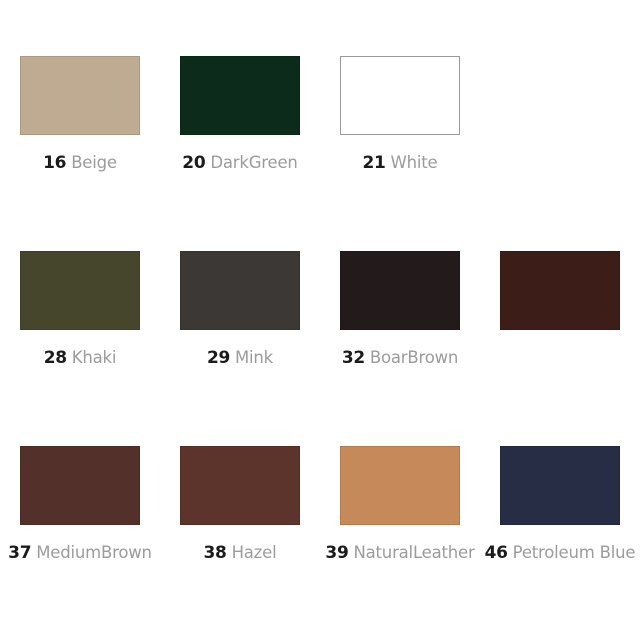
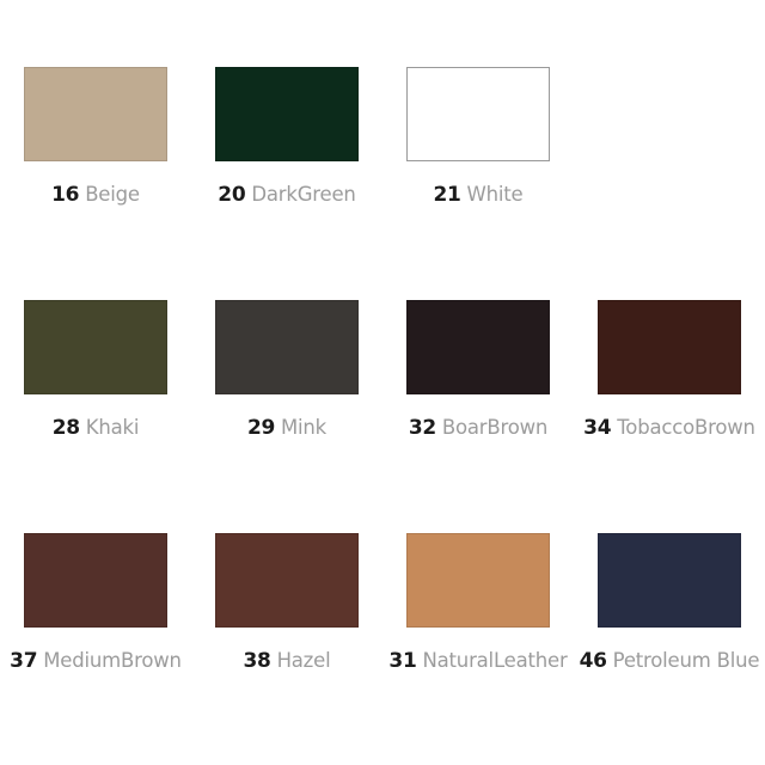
  16
  Beige
  20
  DarkGreen
  21
  White
  28
  Khaki
  29
  Mink
  32
  BoarBrown
+ 34
+ TobaccoBrown
  37
  MediumBrown
  38
  Hazel
- 39
+ 31
  NaturalLeather
  46
  Petroleum Blue
